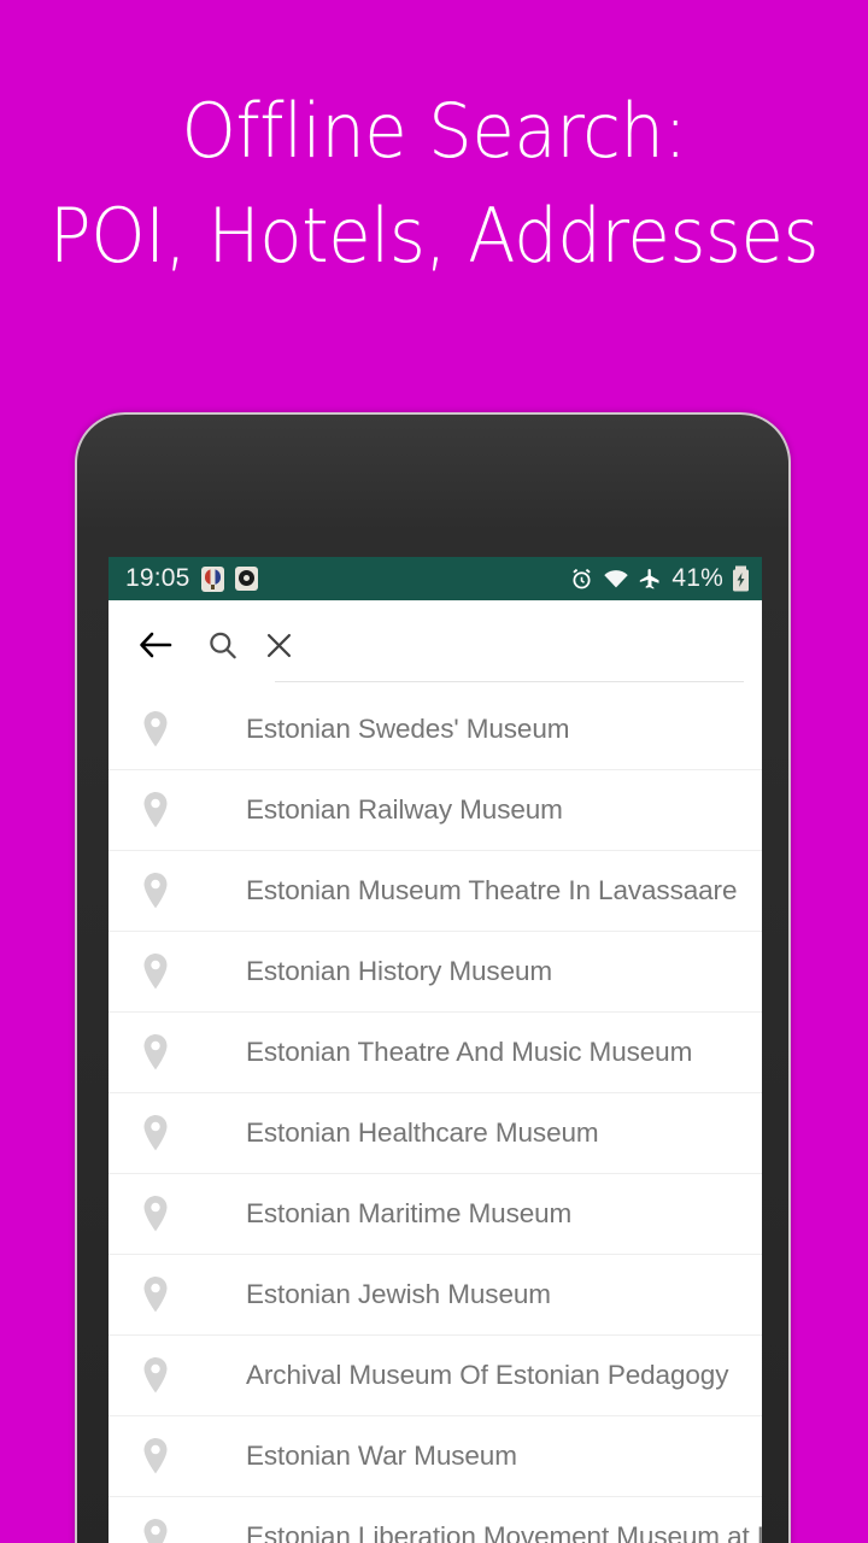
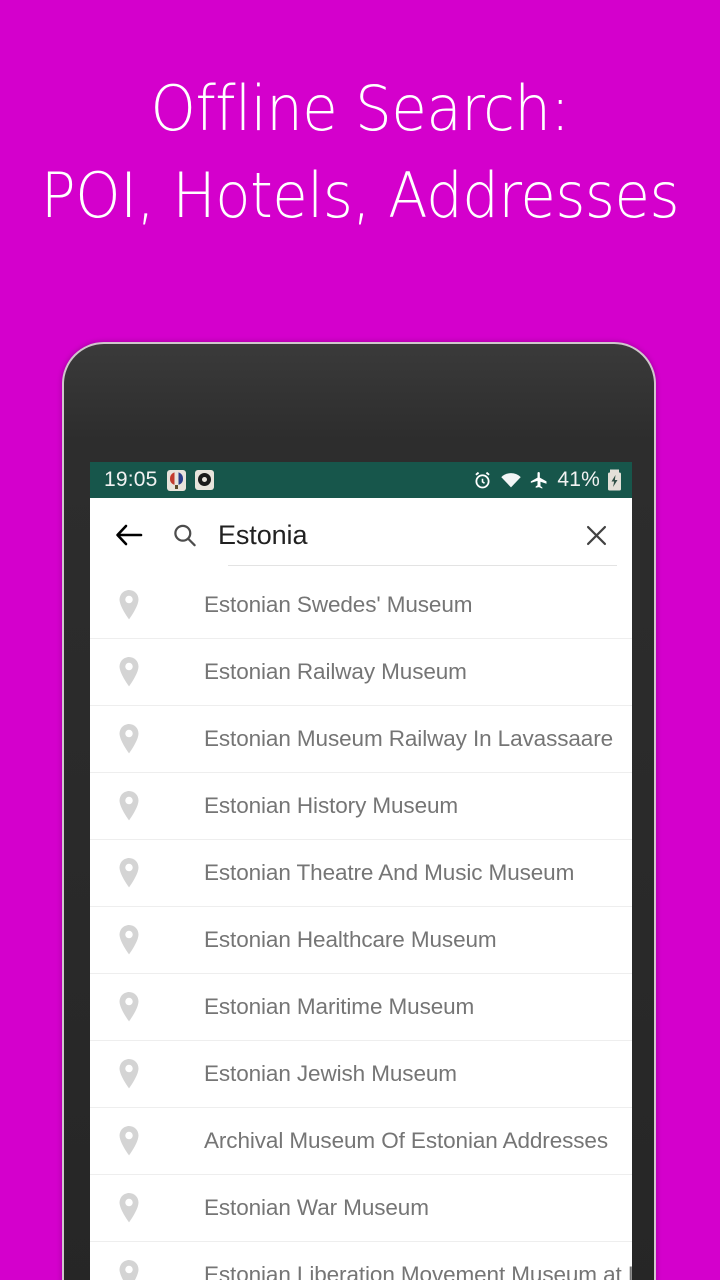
  Offline Search:
  POI, Hotels, Addresses
  19:05
  41%
+ Estonia
  Estonian Swedes' Museum
  Estonian Railway Museum
- Estonian Museum Theatre In Lavassaare
+ Estonian Museum Railway In Lavassaare
  Estonian History Museum
  Estonian Theatre And Music Museum
  Estonian Healthcare Museum
  Estonian Maritime Museum
  Estonian Jewish Museum
- Archival Museum Of Estonian Pedagogy
+ Archival Museum Of Estonian Addresses
  Estonian War Museum
  Estonian Liberation Movement Museum at
